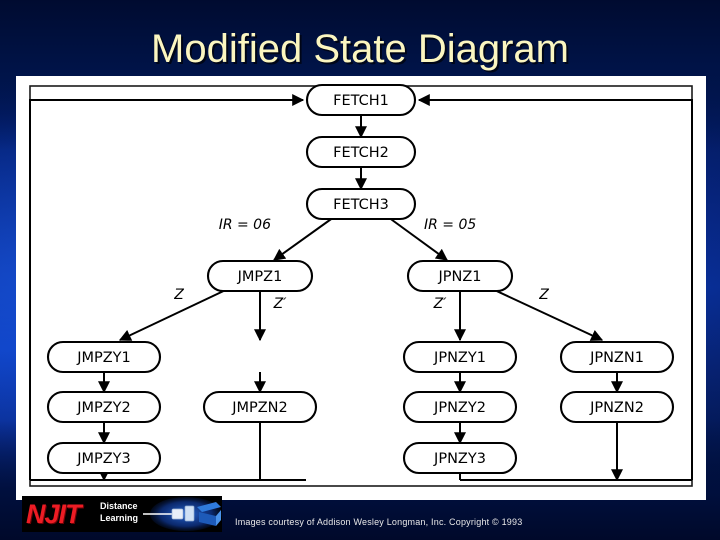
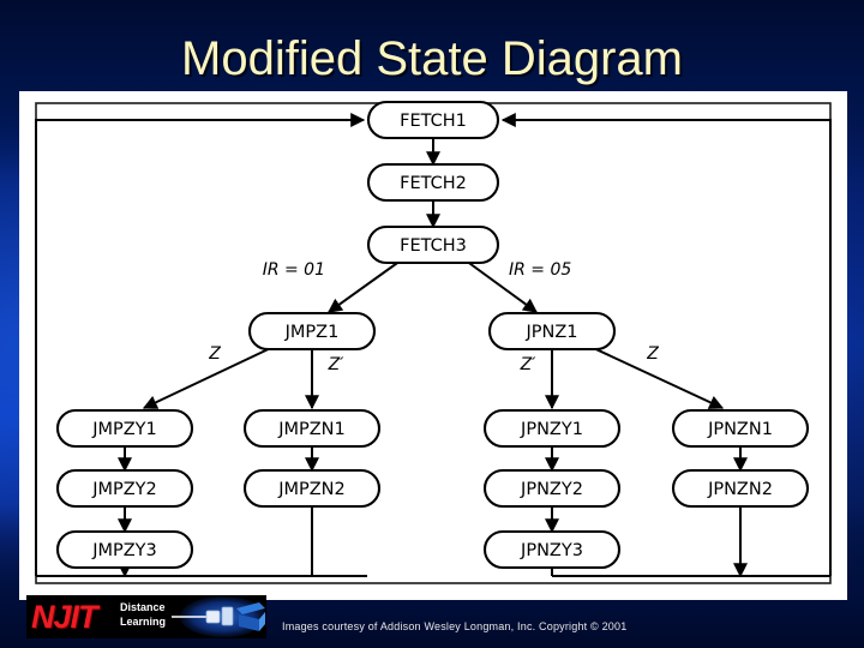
  Modified State Diagram
  FETCH1
  FETCH2
  FETCH3
  JMPZ1
  JPNZ1
  JMPZY1
+ JMPZN1
  JPNZY1
  JPNZN1
  JMPZY2
  JMPZN2
  JPNZY2
  JPNZN2
  JMPZY3
  JPNZY3
- IR = 06
+ IR = 01
  IR = 05
  Z
  Z′
  Z′
  Z
  NJIT
  Distance
  Learning
- Images courtesy of Addison Wesley Longman, Inc. Copyright © 1993
+ Images courtesy of Addison Wesley Longman, Inc. Copyright © 2001
